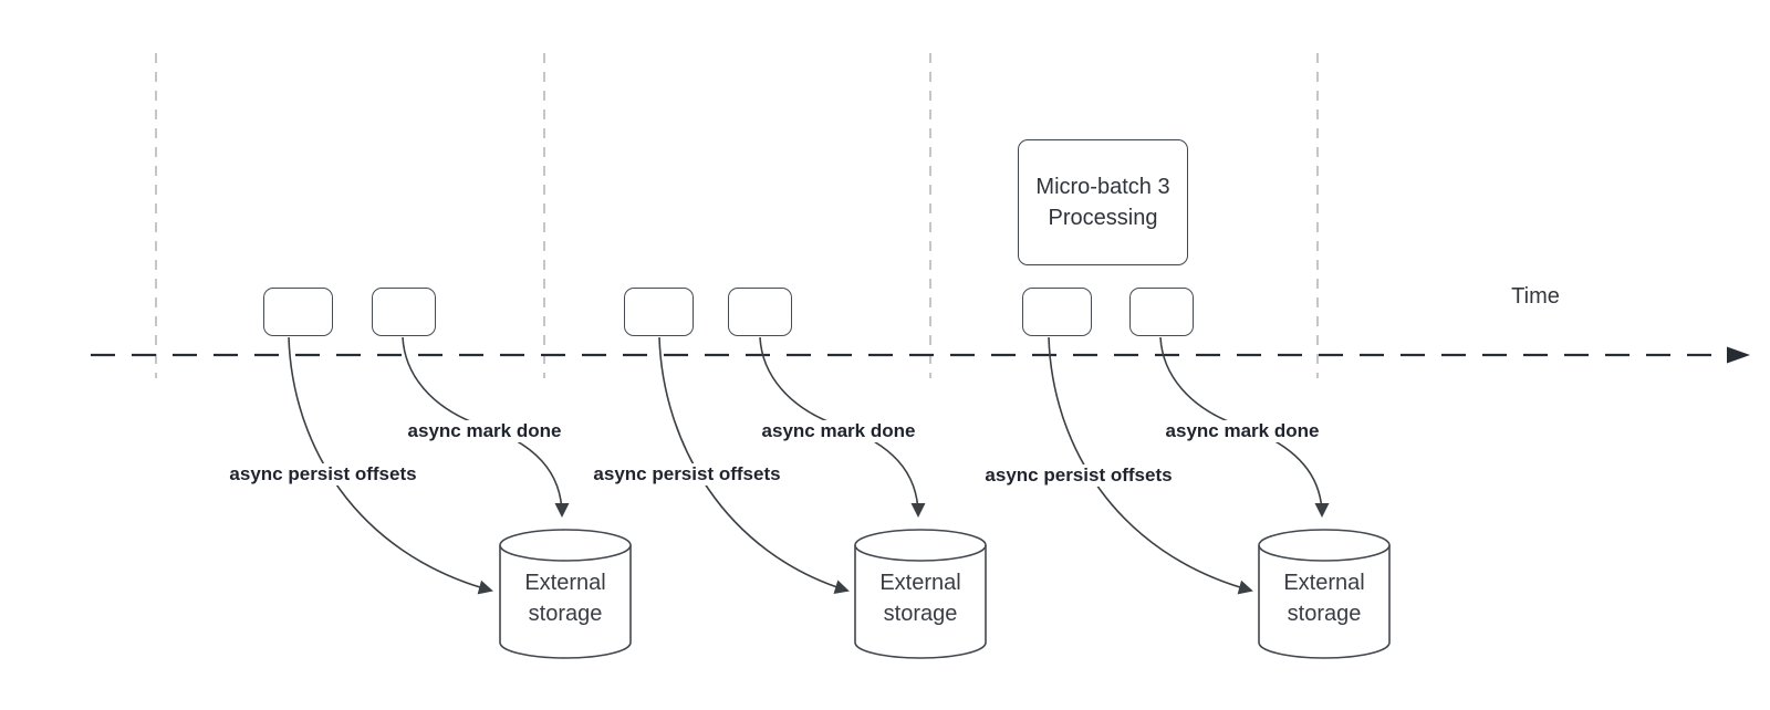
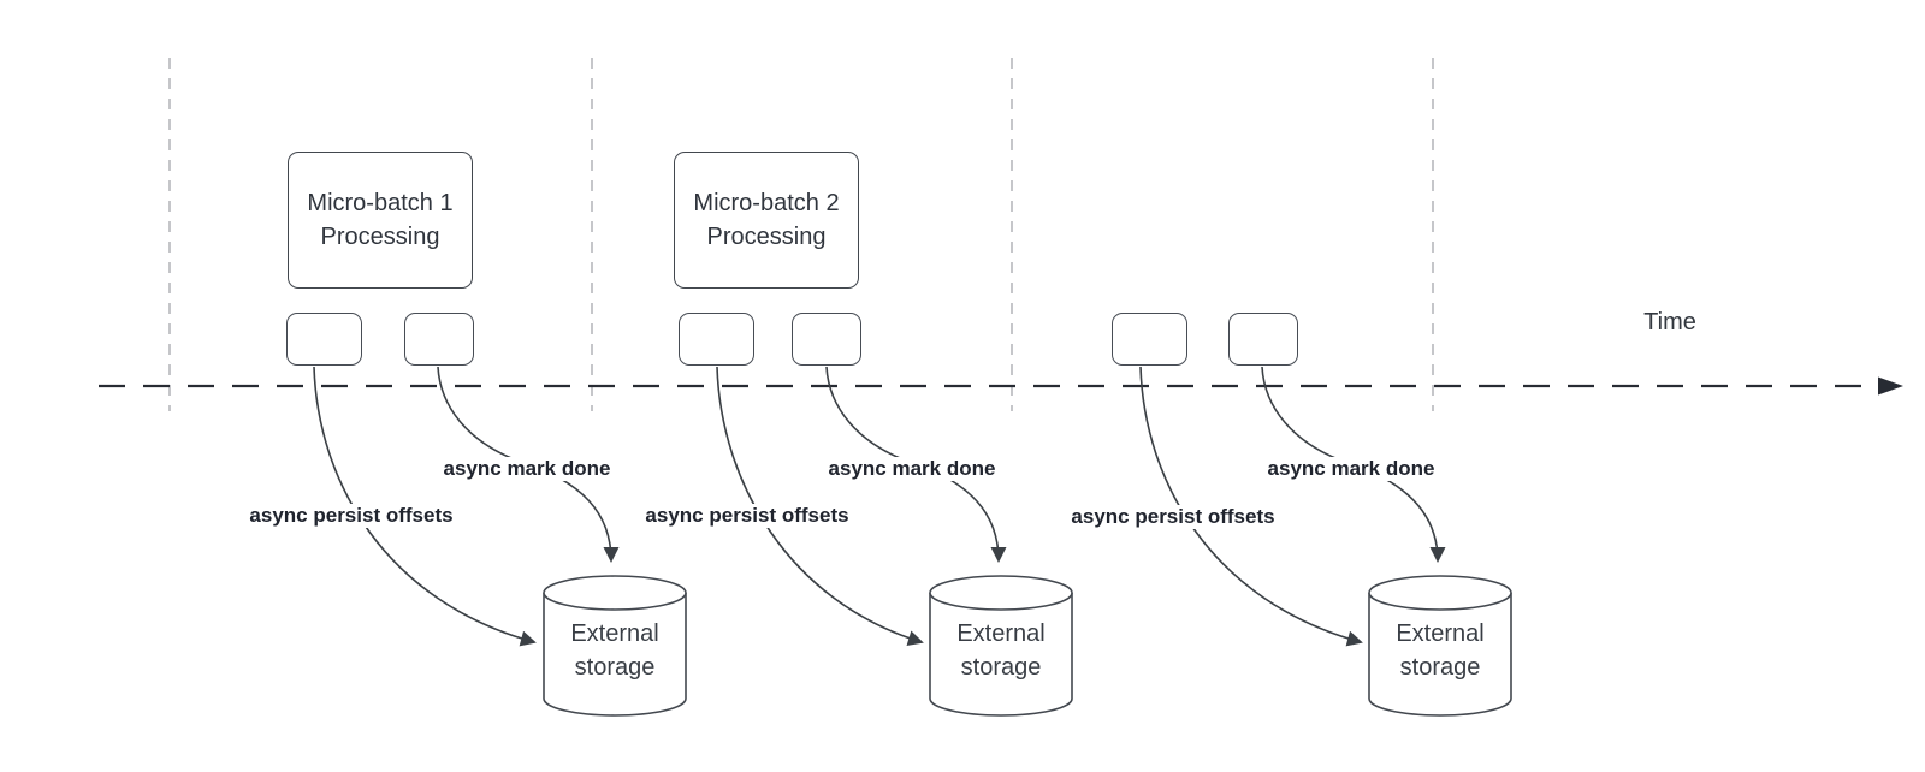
+ Micro-batch 1 Processing
  async persist offsets
  async mark done
  External storage
+ Micro-batch 2 Processing
  async persist offsets
  async mark done
  External storage
- Micro-batch 3 Processing
  async persist offsets
  async mark done
  External storage
  Time
